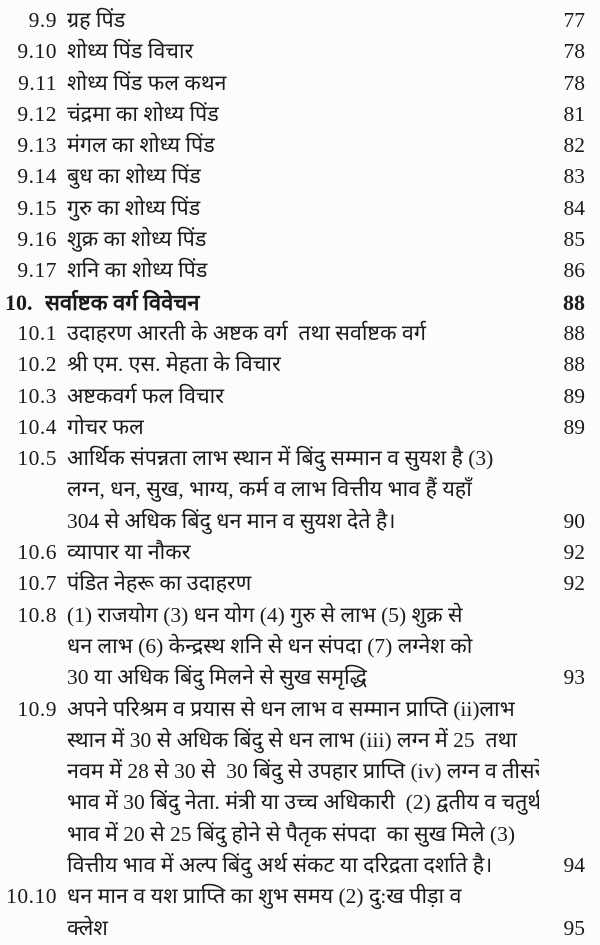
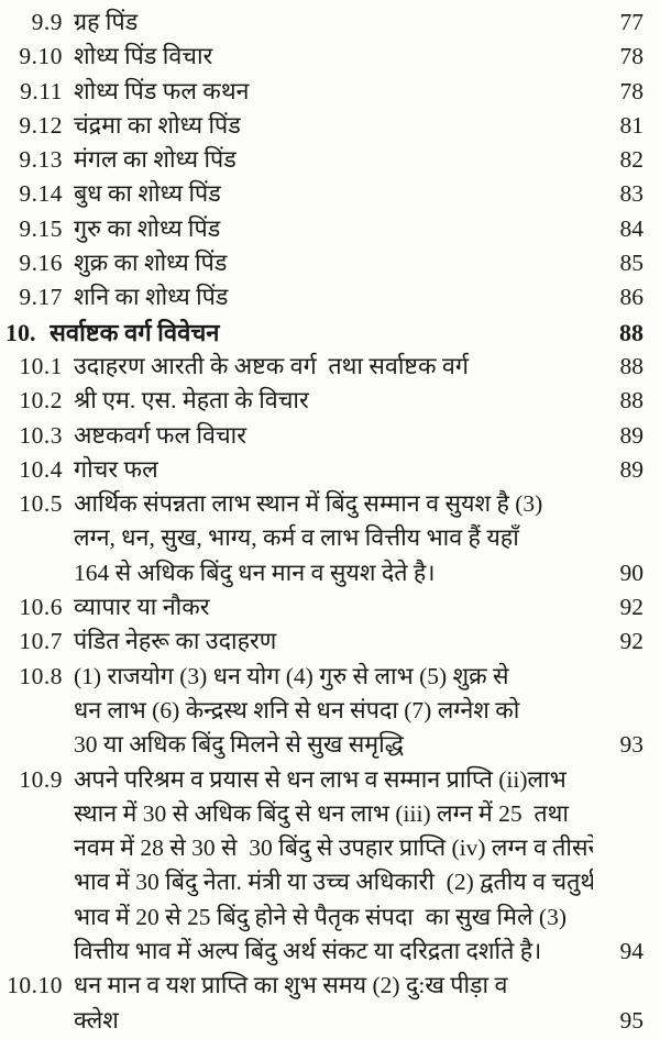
  9.9
  ग्रह पिंड
  77
  9.10
  शोध्य पिंड विचार
  78
  9.11
  शोध्य पिंड फल कथन
  78
  9.12
  चंद्रमा का शोध्य पिंड
  81
  9.13
  मंगल का शोध्य पिंड
  82
  9.14
  बुध का शोध्य पिंड
  83
  9.15
  गुरु का शोध्य पिंड
  84
  9.16
  शुक्र का शोध्य पिंड
  85
  9.17
  शनि का शोध्य पिंड
  86
  10.
  सर्वाष्टक वर्ग विवेचन
  88
  10.1
  उदाहरण आरती के अष्टक वर्ग तथा सर्वाष्टक वर्ग
  88
  10.2
  श्री एम. एस. मेहता के विचार
  88
  10.3
  अष्टकवर्ग फल विचार
  89
  10.4
  गोचर फल
  89
  10.5
  आर्थिक संपन्नता लाभ स्थान में बिंदु सम्मान व सुयश है (3)
  लग्न, धन, सुख, भाग्य, कर्म व लाभ वित्तीय भाव हैं यहाँ
- 304 से अधिक बिंदु धन मान व सुयश देते है।
+ 164 से अधिक बिंदु धन मान व सुयश देते है।
  90
  10.6
  व्यापार या नौकर
  92
  10.7
  पंडित नेहरू का उदाहरण
  92
  10.8
  (1) राजयोग (3) धन योग (4) गुरु से लाभ (5) शुक्र से
  धन लाभ (6) केन्द्रस्थ शनि से धन संपदा (7) लग्नेश को
  30 या अधिक बिंदु मिलने से सुख समृद्धि
  93
  10.9
  अपने परिश्रम व प्रयास से धन लाभ व सम्मान प्राप्ति (ii)लाभ
  स्थान में 30 से अधिक बिंदु से धन लाभ (iii) लग्न में 25 तथा
  नवम में 28 से 30 से 30 बिंदु से उपहार प्राप्ति (iv) लग्न व तीसरे
  भाव में 30 बिंदु नेता. मंत्री या उच्च अधिकारी (2) द्वतीय व चतुर्थ
  भाव में 20 से 25 बिंदु होने से पैतृक संपदा का सुख मिले (3)
  वित्तीय भाव में अल्प बिंदु अर्थ संकट या दरिद्रता दर्शाते है।
  94
  10.10
  धन मान व यश प्राप्ति का शुभ समय (2) दु:ख पीड़ा व
  क्लेश
  95
